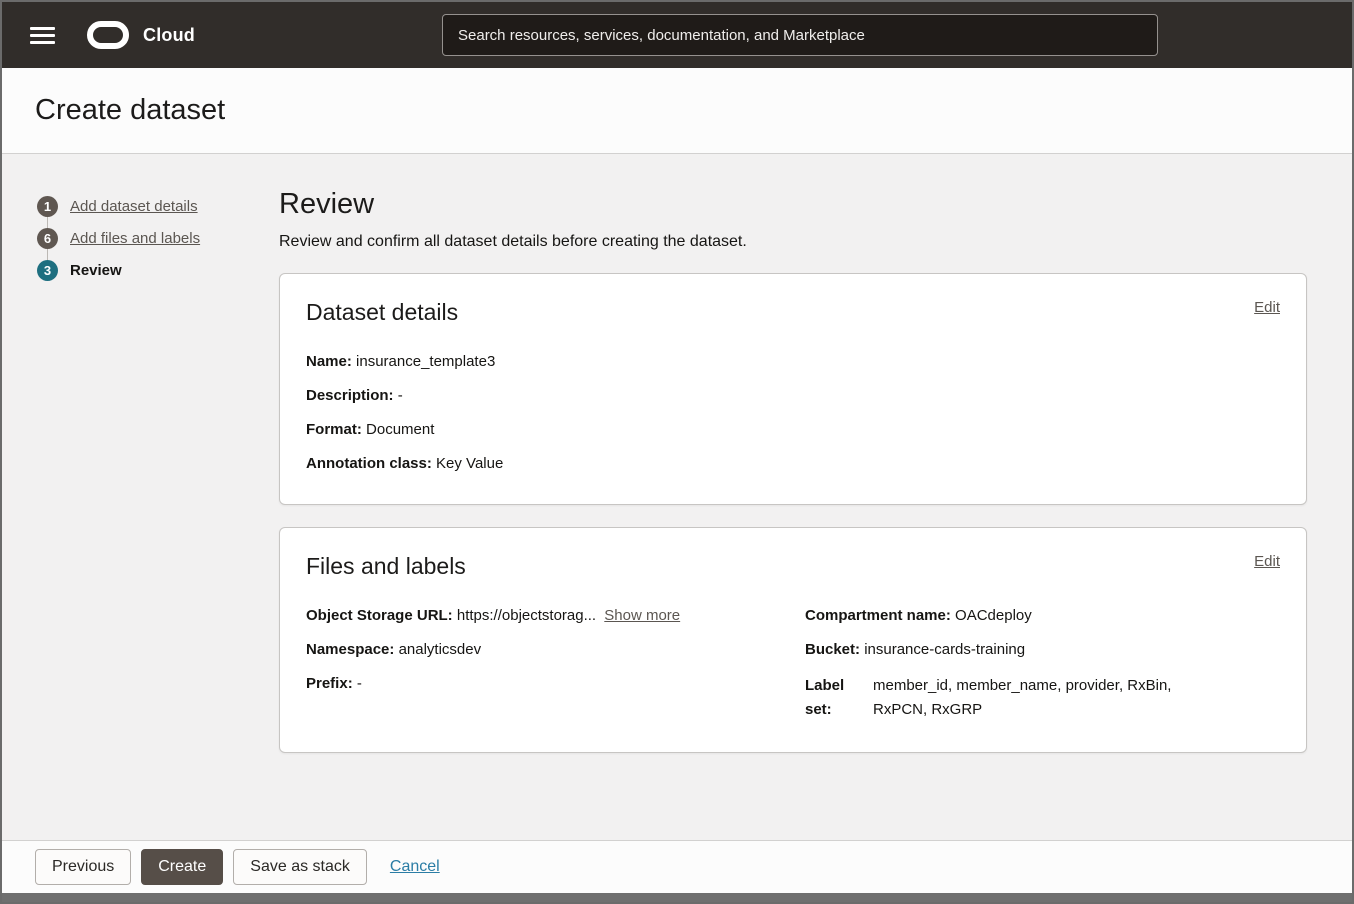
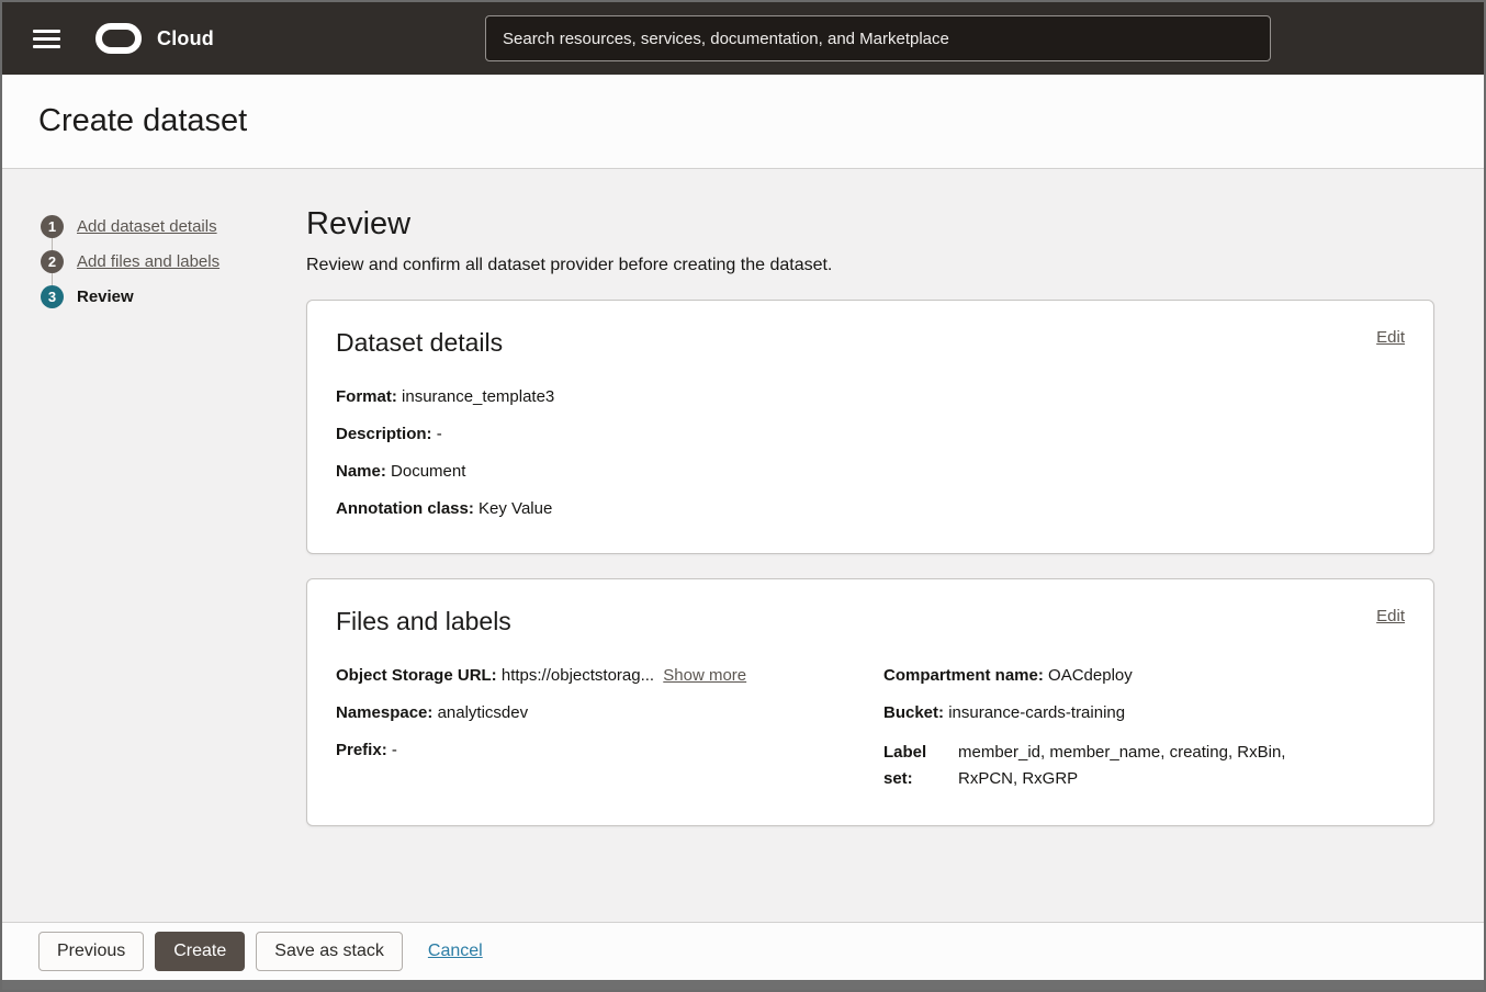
  Cloud
  Search resources, services, documentation, and Marketplace
  Create dataset
  1
  Add dataset details
- 6
+ 2
  Add files and labels
  3
  Review
  Review
- Review and confirm all dataset details before creating the dataset.
+ Review and confirm all dataset provider before creating the dataset.
  Dataset details
  Edit
- Name: insurance_template3
+ Format: insurance_template3
  Description: -
- Format: Document
+ Name: Document
  Annotation class: Key Value
  Files and labels
  Edit
  Object Storage URL: https://objectstorag... Show more
  Namespace: analyticsdev
  Prefix: -
  Compartment name: OACdeploy
  Bucket: insurance-cards-training
  Label set:
- member_id, member_name, provider, RxBin, RxPCN, RxGRP
+ member_id, member_name, creating, RxBin, RxPCN, RxGRP
  Previous
  Create
  Save as stack
  Cancel
